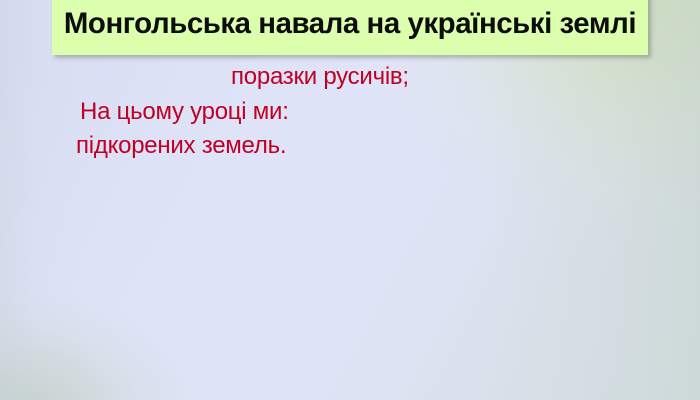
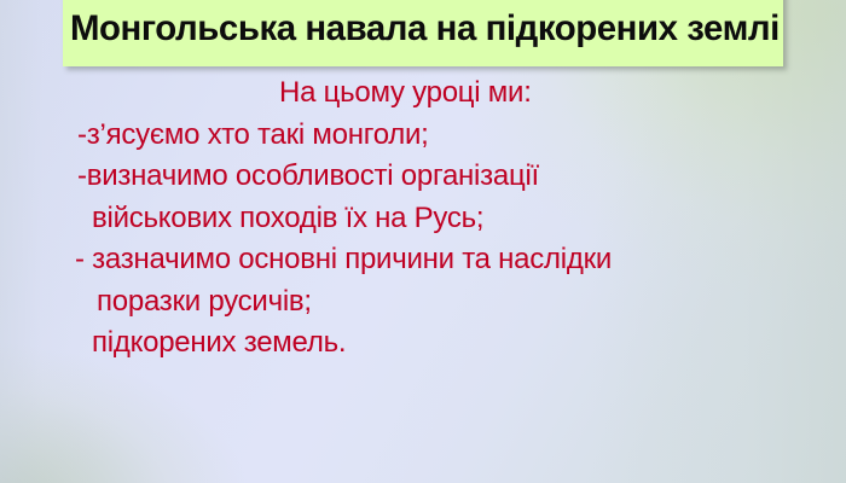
- Монгольська навала на українські землі
+ Монгольська навала на підкорених землі
- поразки русичів;
+ На цьому уроці ми:
+ -з’ясуємо хто такі монголи;
+ -визначимо особливості організації
+ військових походів їх на Русь;
+ - зазначимо основні причини та наслідки
- На цьому уроці ми:
+ поразки русичів;
  підкорених земель.
